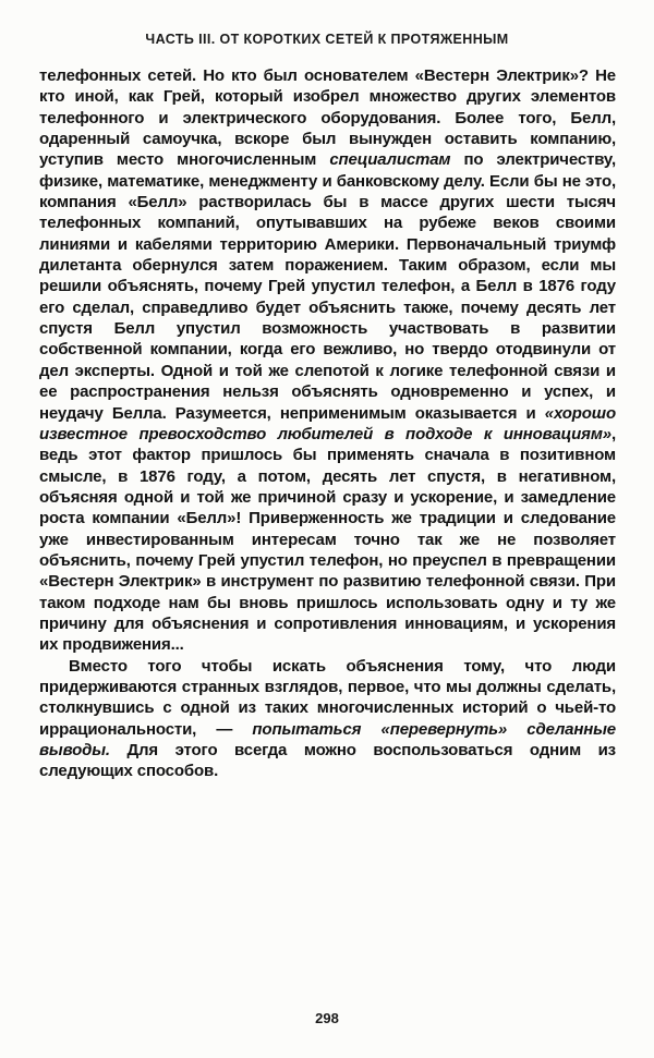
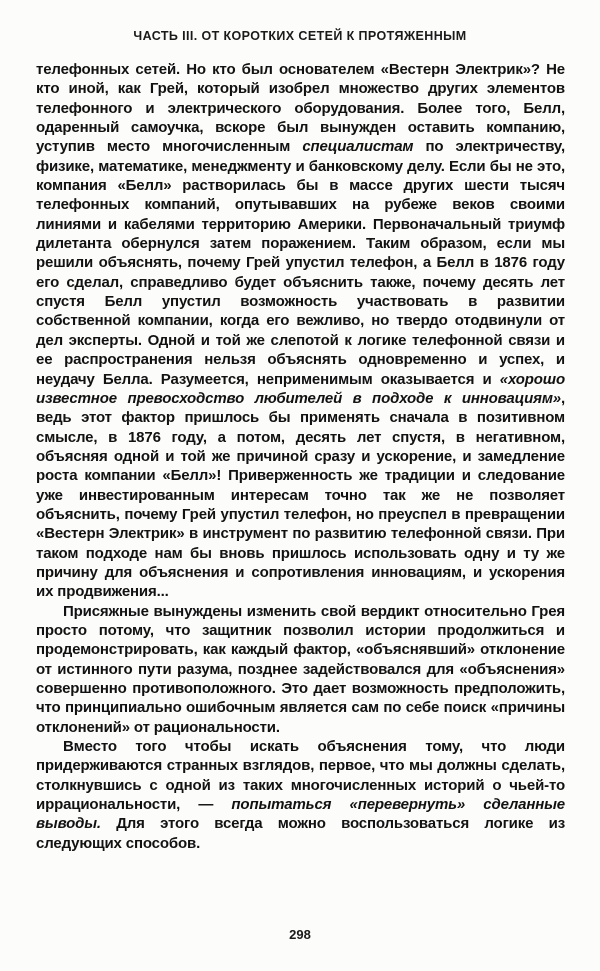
  ЧАСТЬ III. ОТ КОРОТКИХ СЕТЕЙ К ПРОТЯЖЕННЫМ
  телефонных сетей. Но кто был основателем «Вестерн Электрик»? Не кто иной, как Грей, который изобрел множество других элементов телефонного и электрического оборудования. Более того, Белл, одаренный самоучка, вскоре был вынужден оставить компанию, уступив место многочисленным специалистам по электричеству, физике, математике, менеджменту и банковскому делу. Если бы не это, компания «Белл» растворилась бы в массе других шести тысяч телефонных компаний, опутывавших на рубеже веков своими линиями и кабелями территорию Америки. Первоначальный триумф дилетанта обернулся затем поражением. Таким образом, если мы решили объяснять, почему Грей упустил телефон, а Белл в 1876 году его сделал, справедливо будет объяснить также, почему десять лет спустя Белл упустил возможность участвовать в развитии собственной компании, когда его вежливо, но твердо отодвинули от дел эксперты. Одной и той же слепотой к логике телефонной связи и ее распространения нельзя объяснять одновременно и успех, и неудачу Белла. Разумеется, неприменимым оказывается и «хорошо известное превосходство любителей в подходе к инновациям», ведь этот фактор пришлось бы применять сначала в позитивном смысле, в 1876 году, а потом, десять лет спустя, в негативном, объясняя одной и той же причиной сразу и ускорение, и замедление роста компании «Белл»! Приверженность же традиции и следование уже инвестированным интересам точно так же не позволяет объяснить, почему Грей упустил телефон, но преуспел в превращении «Вестерн Электрик» в инструмент по развитию телефонной связи. При таком подходе нам бы вновь пришлось использовать одну и ту же причину для объяснения и сопротивления инновациям, и ускорения их продвижения...
+ Присяжные вынуждены изменить свой вердикт относительно Грея просто потому, что защитник позволил истории продолжиться и продемонстрировать, как каждый фактор, «объяснявший» отклонение от истинного пути разума, позднее задействовался для «объяснения» совершенно противоположного. Это дает возможность предположить, что принципиально ошибочным является сам по себе поиск «причины отклонений» от рациональности.
- Вместо того чтобы искать объяснения тому, что люди придерживаются странных взглядов, первое, что мы должны сделать, столкнувшись с одной из таких многочисленных историй о чьей-то иррациональности, — попытаться «перевернуть» сделанные выводы. Для этого всегда можно воспользоваться одним из следующих способов.
+ Вместо того чтобы искать объяснения тому, что люди придерживаются странных взглядов, первое, что мы должны сделать, столкнувшись с одной из таких многочисленных историй о чьей-то иррациональности, — попытаться «перевернуть» сделанные выводы. Для этого всегда можно воспользоваться логике из следующих способов.
  298
